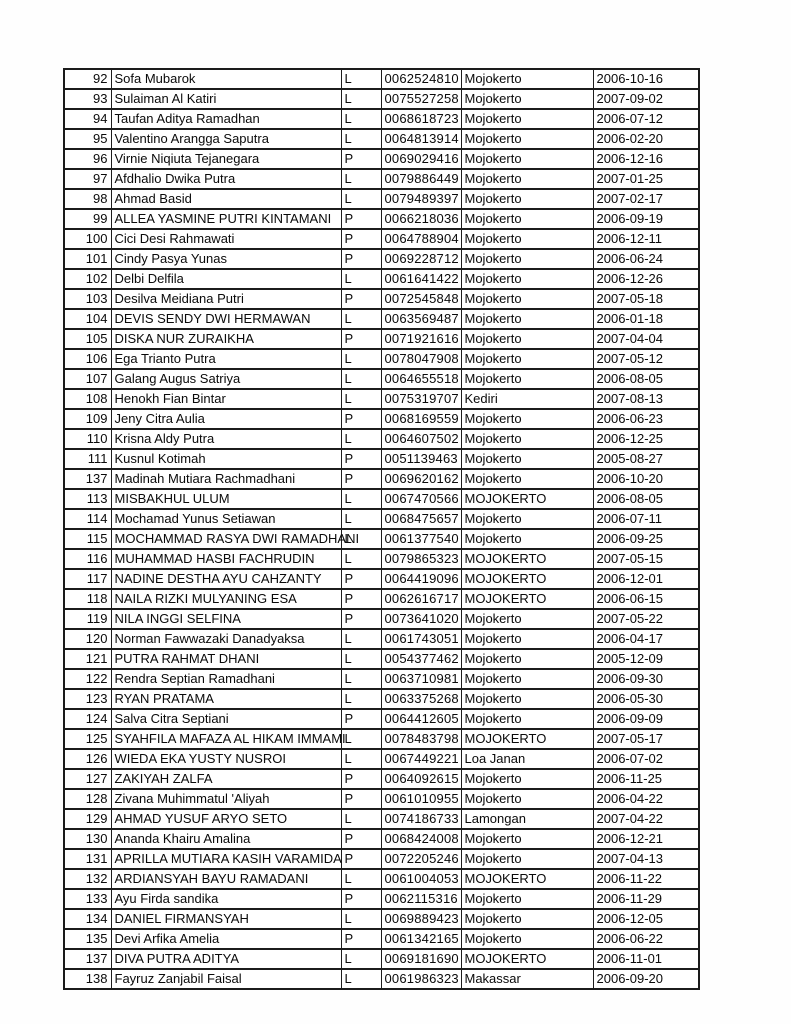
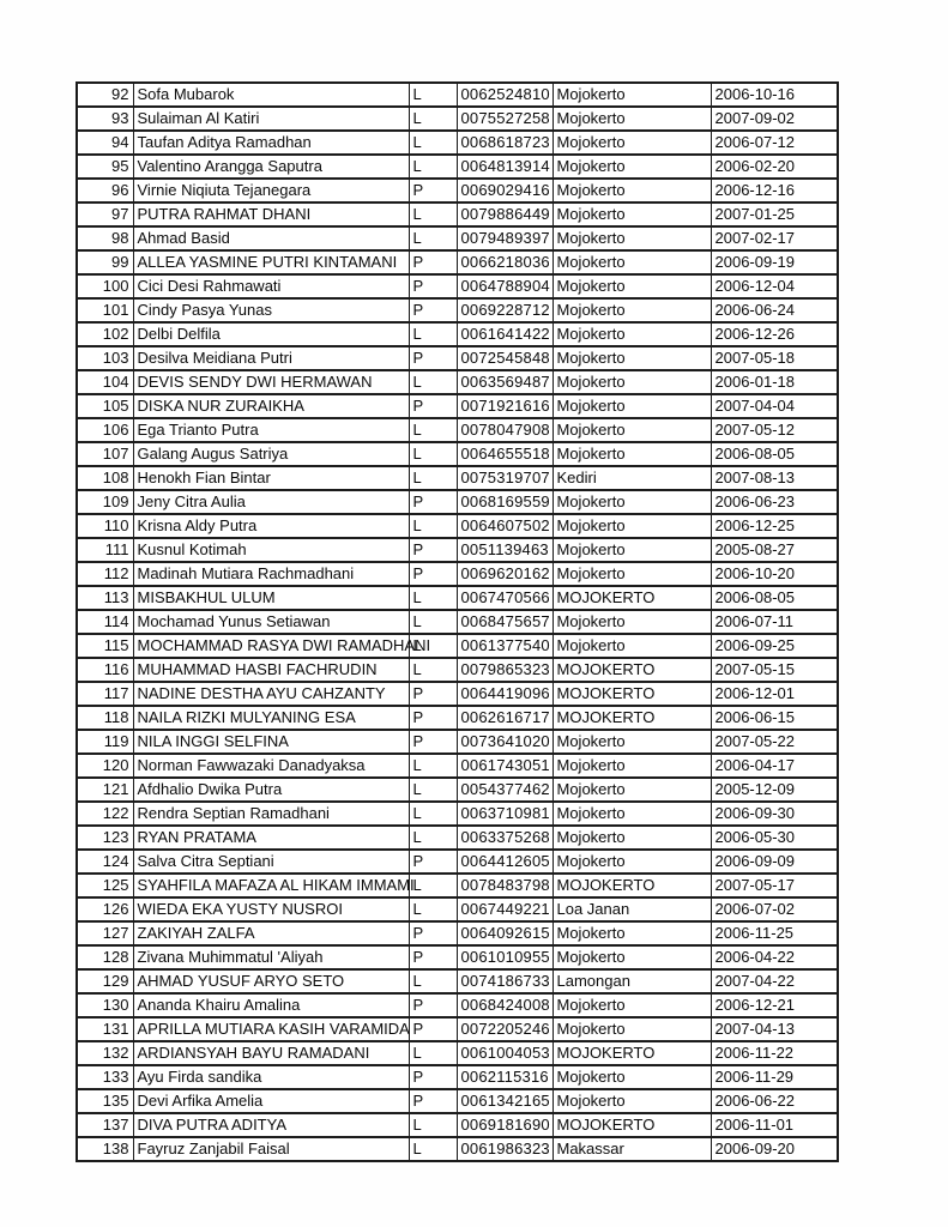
  92	Sofa Mubarok	L	0062524810	Mojokerto	2006-10-16
  93	Sulaiman Al Katiri	L	0075527258	Mojokerto	2007-09-02
  94	Taufan Aditya Ramadhan	L	0068618723	Mojokerto	2006-07-12
  95	Valentino Arangga Saputra	L	0064813914	Mojokerto	2006-02-20
  96	Virnie Niqiuta Tejanegara	P	0069029416	Mojokerto	2006-12-16
- 97	Afdhalio Dwika Putra	L	0079886449	Mojokerto	2007-01-25
+ 97	PUTRA RAHMAT DHANI	L	0079886449	Mojokerto	2007-01-25
  98	Ahmad Basid	L	0079489397	Mojokerto	2007-02-17
  99	ALLEA YASMINE PUTRI KINTAMANI	P	0066218036	Mojokerto	2006-09-19
- 100	Cici Desi Rahmawati	P	0064788904	Mojokerto	2006-12-11
+ 100	Cici Desi Rahmawati	P	0064788904	Mojokerto	2006-12-04
  101	Cindy Pasya Yunas	P	0069228712	Mojokerto	2006-06-24
  102	Delbi Delfila	L	0061641422	Mojokerto	2006-12-26
  103	Desilva Meidiana Putri	P	0072545848	Mojokerto	2007-05-18
  104	DEVIS SENDY DWI HERMAWAN	L	0063569487	Mojokerto	2006-01-18
  105	DISKA NUR ZURAIKHA	P	0071921616	Mojokerto	2007-04-04
  106	Ega Trianto Putra	L	0078047908	Mojokerto	2007-05-12
  107	Galang Augus Satriya	L	0064655518	Mojokerto	2006-08-05
  108	Henokh Fian Bintar	L	0075319707	Kediri	2007-08-13
  109	Jeny Citra Aulia	P	0068169559	Mojokerto	2006-06-23
  110	Krisna Aldy Putra	L	0064607502	Mojokerto	2006-12-25
  111	Kusnul Kotimah	P	0051139463	Mojokerto	2005-08-27
- 137	Madinah Mutiara Rachmadhani	P	0069620162	Mojokerto	2006-10-20
+ 112	Madinah Mutiara Rachmadhani	P	0069620162	Mojokerto	2006-10-20
  113	MISBAKHUL ULUM	L	0067470566	MOJOKERTO	2006-08-05
  114	Mochamad Yunus Setiawan	L	0068475657	Mojokerto	2006-07-11
  115	MOCHAMMAD RASYA DWI RAMADHAI	L	0061377540	Mojokerto	2006-09-25
  116	MUHAMMAD HASBI FACHRUDIN	L	0079865323	MOJOKERTO	2007-05-15
  117	NADINE DESTHA AYU CAHZANTY	P	0064419096	MOJOKERTO	2006-12-01
  118	NAILA RIZKI MULYANING ESA	P	0062616717	MOJOKERTO	2006-06-15
  119	NILA INGGI SELFINA	P	0073641020	Mojokerto	2007-05-22
  120	Norman Fawwazaki Danadyaksa	L	0061743051	Mojokerto	2006-04-17
- 121	PUTRA RAHMAT DHANI	L	0054377462	Mojokerto	2005-12-09
+ 121	Afdhalio Dwika Putra	L	0054377462	Mojokerto	2005-12-09
  122	Rendra Septian Ramadhani	L	0063710981	Mojokerto	2006-09-30
  123	RYAN PRATAMA	L	0063375268	Mojokerto	2006-05-30
  124	Salva Citra Septiani	P	0064412605	Mojokerto	2006-09-09
  125	SYAHFILA MAFAZA AL HIKAM IMMAMI	L	0078483798	MOJOKERTO	2007-05-17
  126	WIEDA EKA YUSTY NUSROI	L	0067449221	Loa Janan	2006-07-02
  127	ZAKIYAH ZALFA	P	0064092615	Mojokerto	2006-11-25
  128	Zivana Muhimmatul 'Aliyah	P	0061010955	Mojokerto	2006-04-22
  129	AHMAD YUSUF ARYO SETO	L	0074186733	Lamongan	2007-04-22
  130	Ananda Khairu Amalina	P	0068424008	Mojokerto	2006-12-21
  131	APRILLA MUTIARA KASIH VARAMIDA	P	0072205246	Mojokerto	2007-04-13
  132	ARDIANSYAH BAYU RAMADANI	L	0061004053	MOJOKERTO	2006-11-22
  133	Ayu Firda sandika	P	0062115316	Mojokerto	2006-11-29
- 134	DANIEL FIRMANSYAH	L	0069889423	Mojokerto	2006-12-05
  135	Devi Arfika Amelia	P	0061342165	Mojokerto	2006-06-22
  137	DIVA PUTRA ADITYA	L	0069181690	MOJOKERTO	2006-11-01
  138	Fayruz Zanjabil Faisal	L	0061986323	Makassar	2006-09-20
